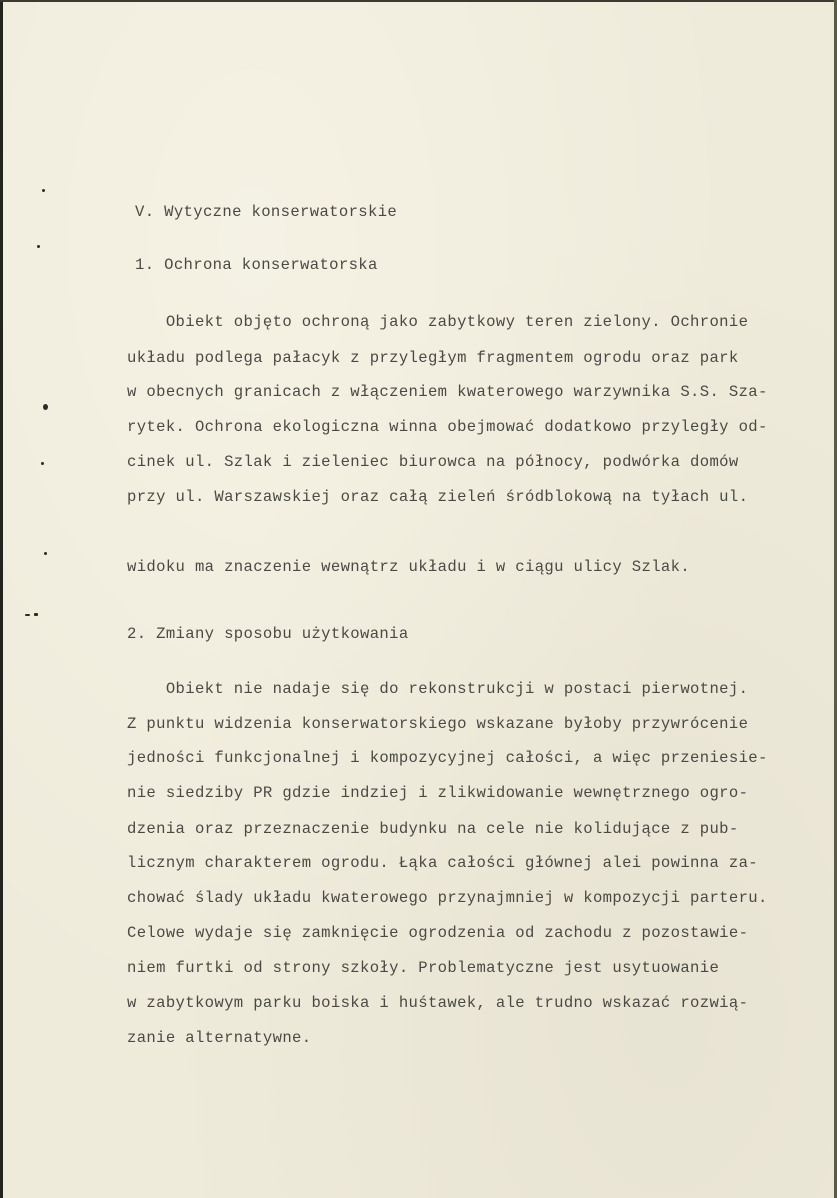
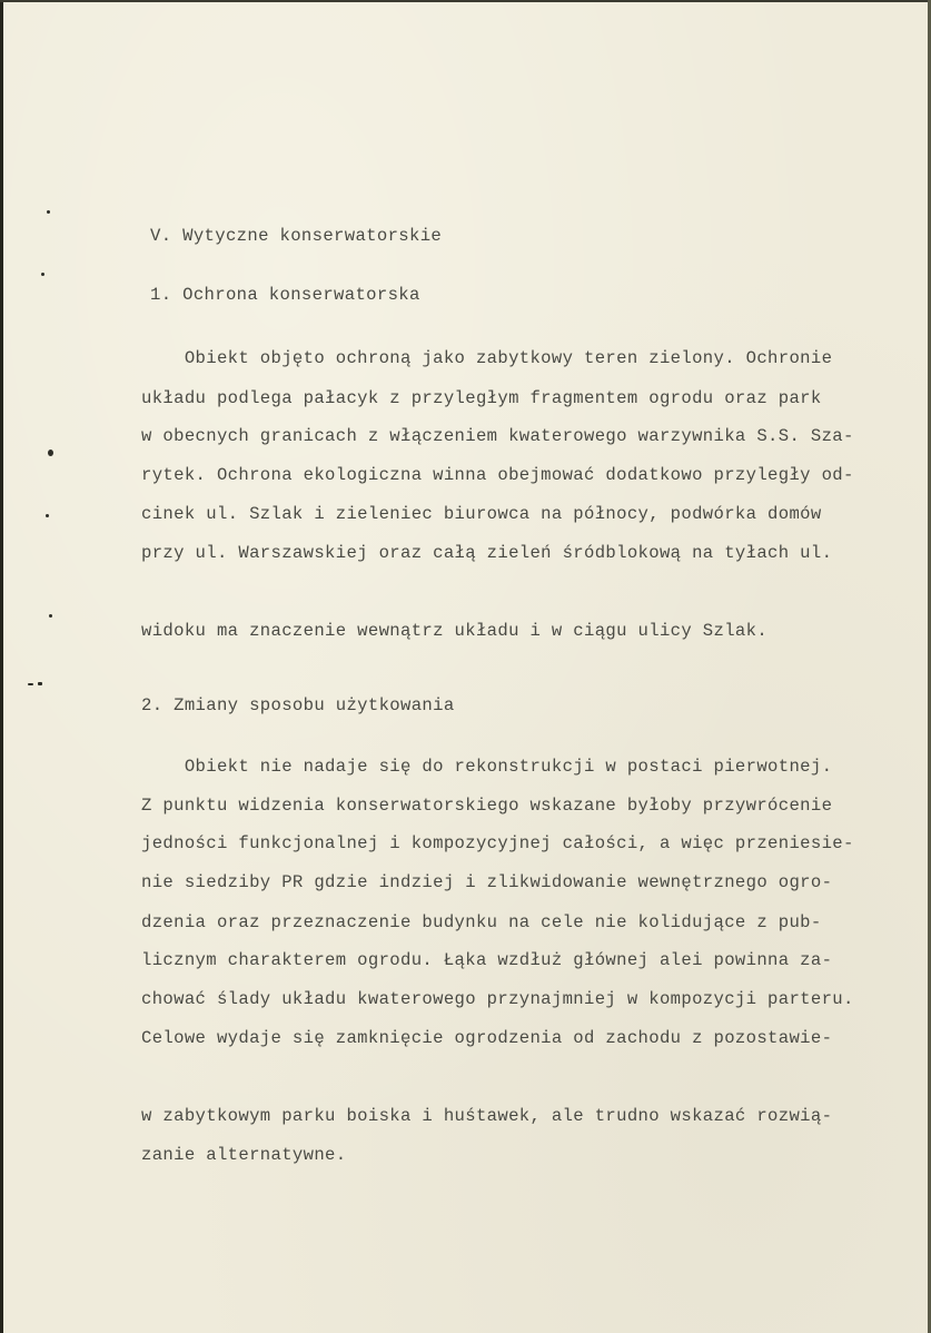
  V. Wytyczne konserwatorskie
  1. Ochrona konserwatorska
  Obiekt objęto ochroną jako zabytkowy teren zielony. Ochronie
  układu podlega pałacyk z przyległym fragmentem ogrodu oraz park
  w obecnych granicach z włączeniem kwaterowego warzywnika S.S. Sza-
  rytek. Ochrona ekologiczna winna obejmować dodatkowo przyległy od-
  cinek ul. Szlak i zieleniec biurowca na północy, podwórka domów
  przy ul. Warszawskiej oraz całą zieleń śródblokową na tyłach ul.
  widoku ma znaczenie wewnątrz układu i w ciągu ulicy Szlak.
  2. Zmiany sposobu użytkowania
  Obiekt nie nadaje się do rekonstrukcji w postaci pierwotnej.
  Z punktu widzenia konserwatorskiego wskazane byłoby przywrócenie
  jedności funkcjonalnej i kompozycyjnej całości, a więc przeniesie-
  nie siedziby PR gdzie indziej i zlikwidowanie wewnętrznego ogro-
  dzenia oraz przeznaczenie budynku na cele nie kolidujące z pub-
- licznym charakterem ogrodu. Łąka całości głównej alei powinna za-
+ licznym charakterem ogrodu. Łąka wzdłuż głównej alei powinna za-
  chować ślady układu kwaterowego przynajmniej w kompozycji parteru.
  Celowe wydaje się zamknięcie ogrodzenia od zachodu z pozostawie-
- niem furtki od strony szkoły. Problematyczne jest usytuowanie
  w zabytkowym parku boiska i huśtawek, ale trudno wskazać rozwią-
  zanie alternatywne.
